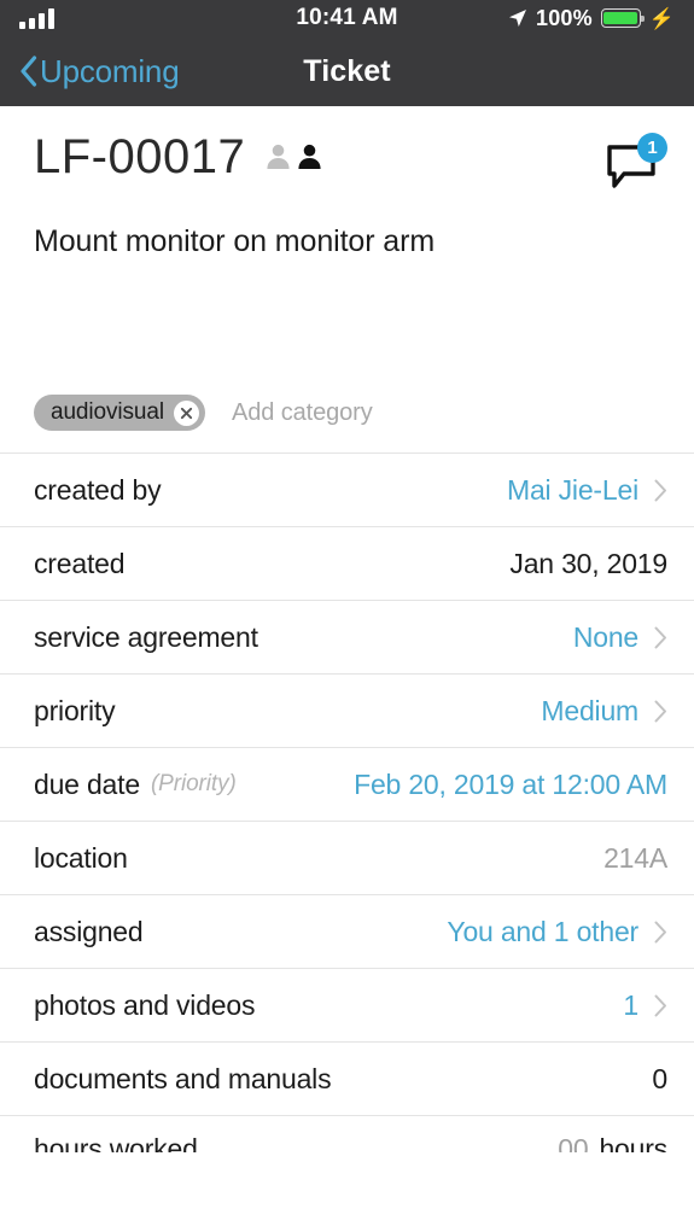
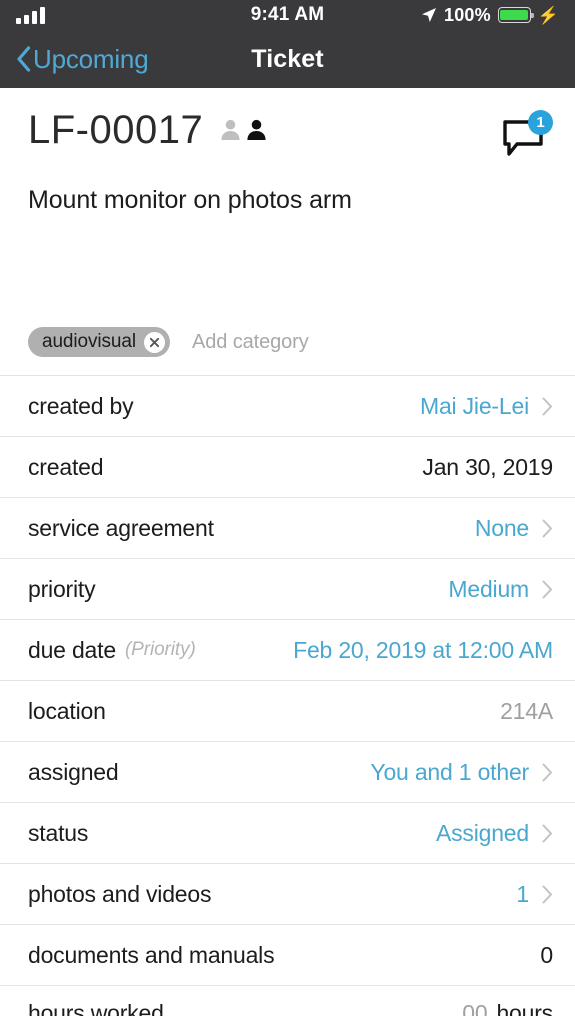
- 10:41 AM
+ 9:41 AM
  100%
  ⚡
  Upcoming
  Ticket
  LF-00017
  1
- Mount monitor on monitor arm
+ Mount monitor on photos arm
  audiovisual
  Add category
  created by
  Mai Jie-Lei
  created
  Jan 30, 2019
  service agreement
  None
  priority
  Medium
  due date
  (Priority)
  Feb 20, 2019 at 12:00 AM
  location
  214A
  assigned
  You and 1 other
+ status
+ Assigned
  photos and videos
  1
  documents and manuals
  0
  hours worked
  00
  hours
